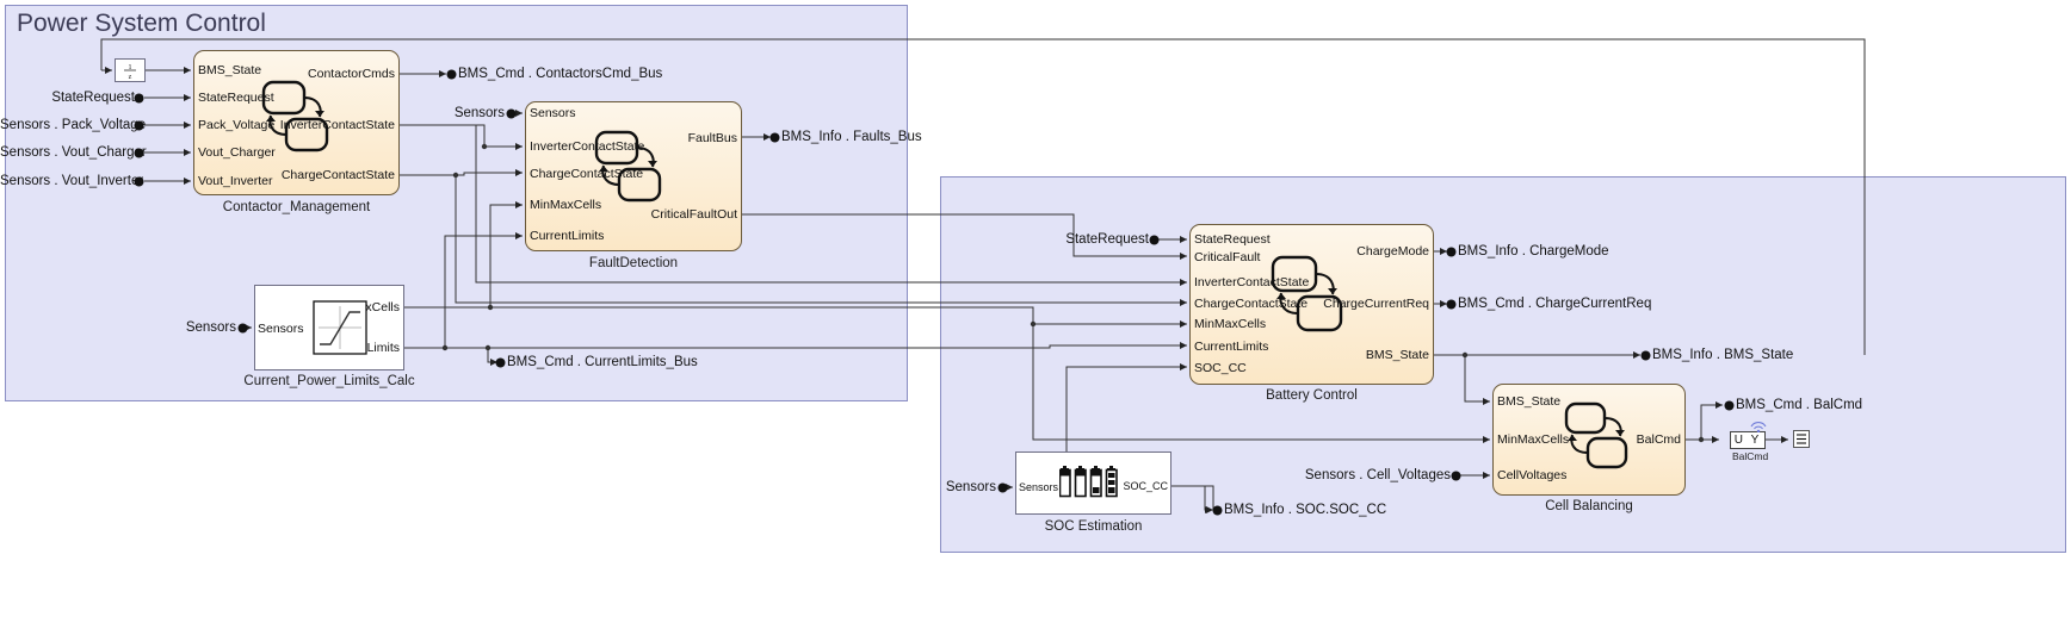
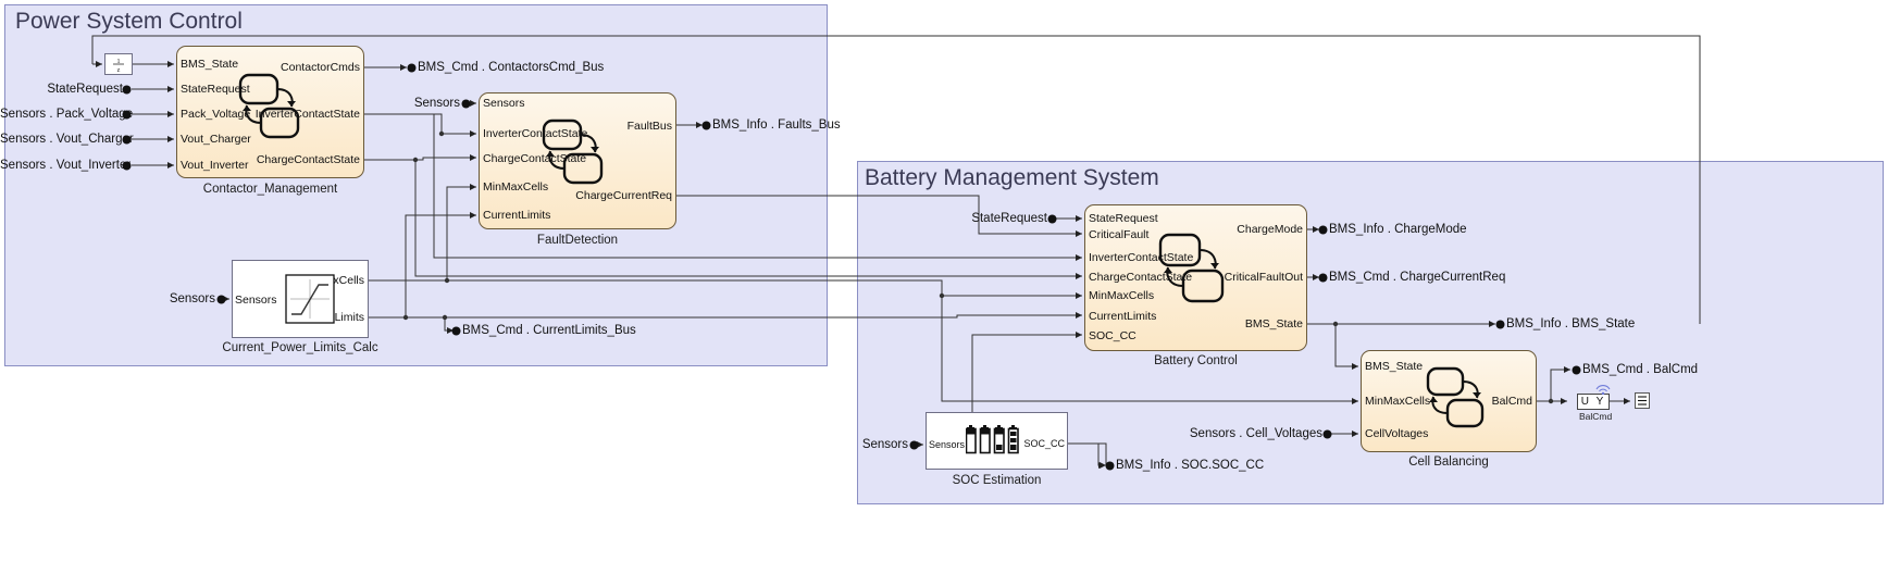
  Power System Control
+ Battery Management System
  Contactor_Management
  BMS_State
  StateRequest
  Pack_Voltag
  Vout_Charger
  Vout_Inverter
  ContactorCmds
  IverterontactState
  ChargeContactState
  FaultDetection
  Sensors
  InverterConactStae
  ChargeContactState
  MinMaxCells
  CurrentLimits
  FaultBus
- CriticalFaultOut
+ ChargeCurrentReq
  Current_Power_Limits_Calc
  Sensors
  Battery Control
  StateRequest
  CriticalFault
  InverterContatState
  ChargeContacttae
  MinMaxCells
  CurrentLimits
  SOC_CC
  ChargeMode
- ChargeCurrentReq
+ CriticalFaultOut
  BMS_State
  SOC Estimation
  Sensors
  SOC_CC
  Cell Balancing
  BMS_State
  MinMaxCells
  CellVoltages
  BalCmd
  U Y
  BalCmd
  StateRequest
  Sensors . Pack_Voltag
  Sensors . Vout_Charg
  Sensors . Vout_Invert
  Sensors
  Sensors
  StateRequest
  Sensors
  Sensors . Cell_Voltages
  BMS_Cmd . ContactorsCmd_Bus
  BMS_Info . Faults_Bus
  BMS_Cmd . CurrentLimits_Bus
  BMS_Info . ChargeMode
  BMS_Cmd . ChargeCurrentReq
  BMS_Info . BMS_State
  BMS_Info . SOC.SOC_CC
  BMS_Cmd . BalCmd
